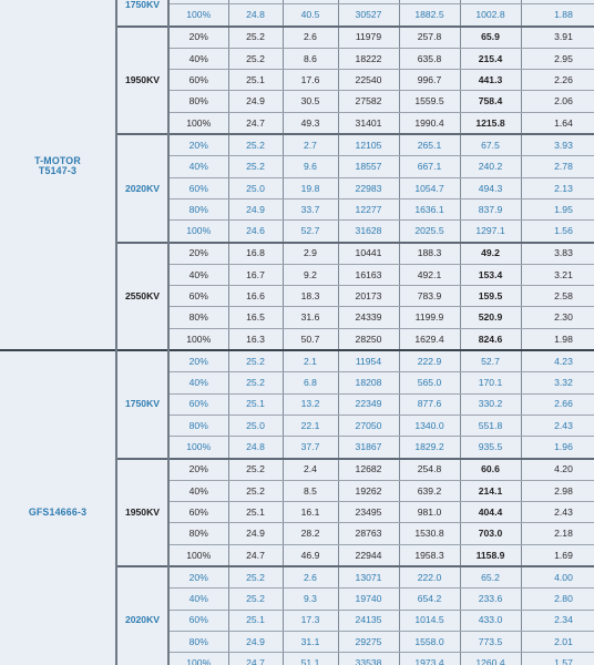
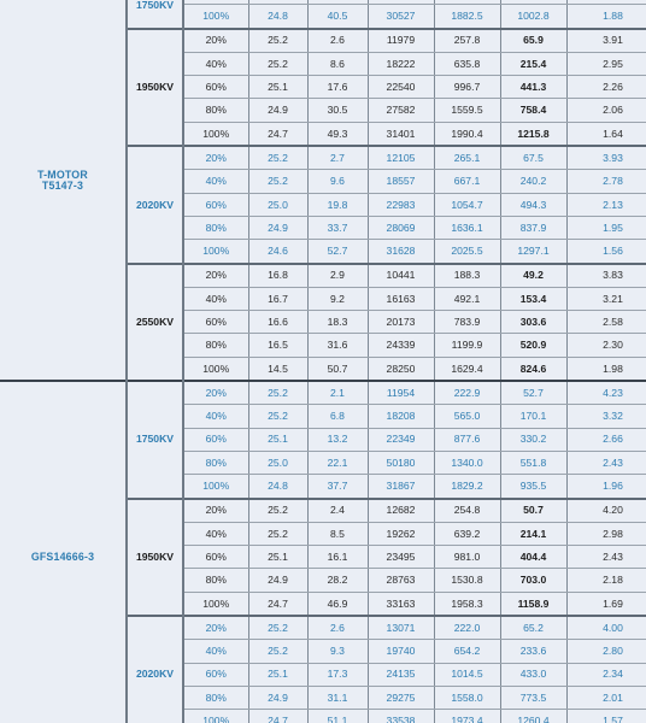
  T-MOTORT5147-3	1750KV
  100%	24.8	40.5	30527	1882.5	1002.8	1.88
  1950KV	20%	25.2	2.6	11979	257.8	65.9	3.91
  40%	25.2	8.6	18222	635.8	215.4	2.95
  60%	25.1	17.6	22540	996.7	441.3	2.26
  80%	24.9	30.5	27582	1559.5	758.4	2.06
  100%	24.7	49.3	31401	1990.4	1215.8	1.64
  2020KV	20%	25.2	2.7	12105	265.1	67.5	3.93
  40%	25.2	9.6	18557	667.1	240.2	2.78
  60%	25.0	19.8	22983	1054.7	494.3	2.13
- 80%	24.9	33.7	12277	1636.1	837.9	1.95
+ 80%	24.9	33.7	28069	1636.1	837.9	1.95
  100%	24.6	52.7	31628	2025.5	1297.1	1.56
  2550KV	20%	16.8	2.9	10441	188.3	49.2	3.83
  40%	16.7	9.2	16163	492.1	153.4	3.21
- 60%	16.6	18.3	20173	783.9	159.5	2.58
+ 60%	16.6	18.3	20173	783.9	303.6	2.58
  80%	16.5	31.6	24339	1199.9	520.9	2.30
- 100%	16.3	50.7	28250	1629.4	824.6	1.98
+ 100%	14.5	50.7	28250	1629.4	824.6	1.98
  GFS14666-3	1750KV	20%	25.2	2.1	11954	222.9	52.7	4.23
  40%	25.2	6.8	18208	565.0	170.1	3.32
  60%	25.1	13.2	22349	877.6	330.2	2.66
- 80%	25.0	22.1	27050	1340.0	551.8	2.43
+ 80%	25.0	22.1	50180	1340.0	551.8	2.43
  100%	24.8	37.7	31867	1829.2	935.5	1.96
- 1950KV	20%	25.2	2.4	12682	254.8	60.6	4.20
+ 1950KV	20%	25.2	2.4	12682	254.8	50.7	4.20
  40%	25.2	8.5	19262	639.2	214.1	2.98
  60%	25.1	16.1	23495	981.0	404.4	2.43
  80%	24.9	28.2	28763	1530.8	703.0	2.18
- 100%	24.7	46.9	22944	1958.3	1158.9	1.69
+ 100%	24.7	46.9	33163	1958.3	1158.9	1.69
  2020KV	20%	25.2	2.6	13071	222.0	65.2	4.00
  40%	25.2	9.3	19740	654.2	233.6	2.80
  60%	25.1	17.3	24135	1014.5	433.0	2.34
  80%	24.9	31.1	29275	1558.0	773.5	2.01
  100%	24.7	51.1	33538	1973.4	1260.4	1.57
